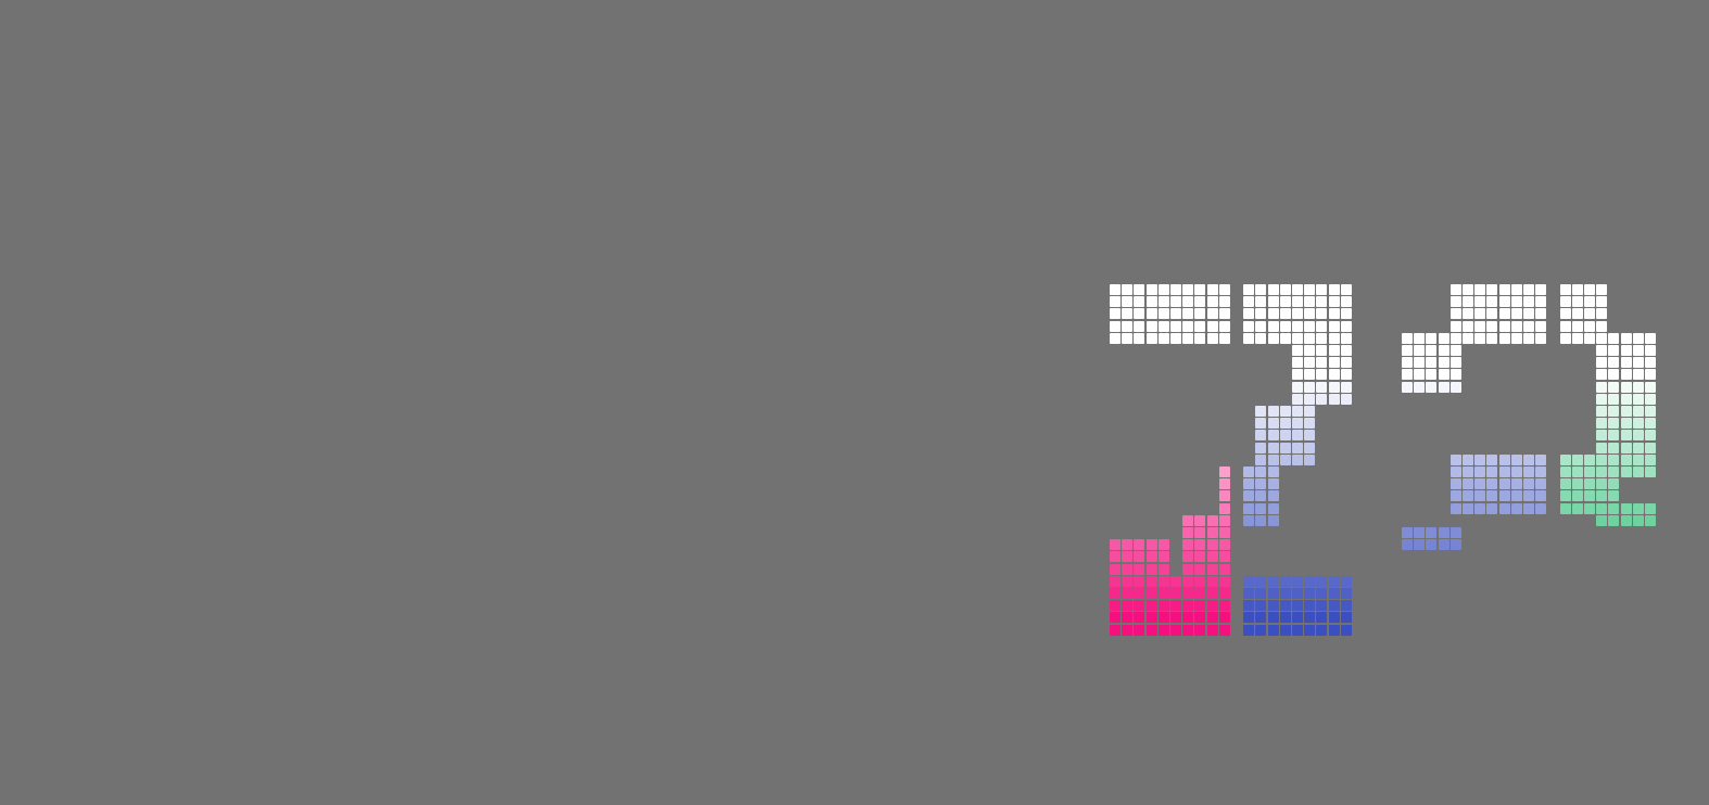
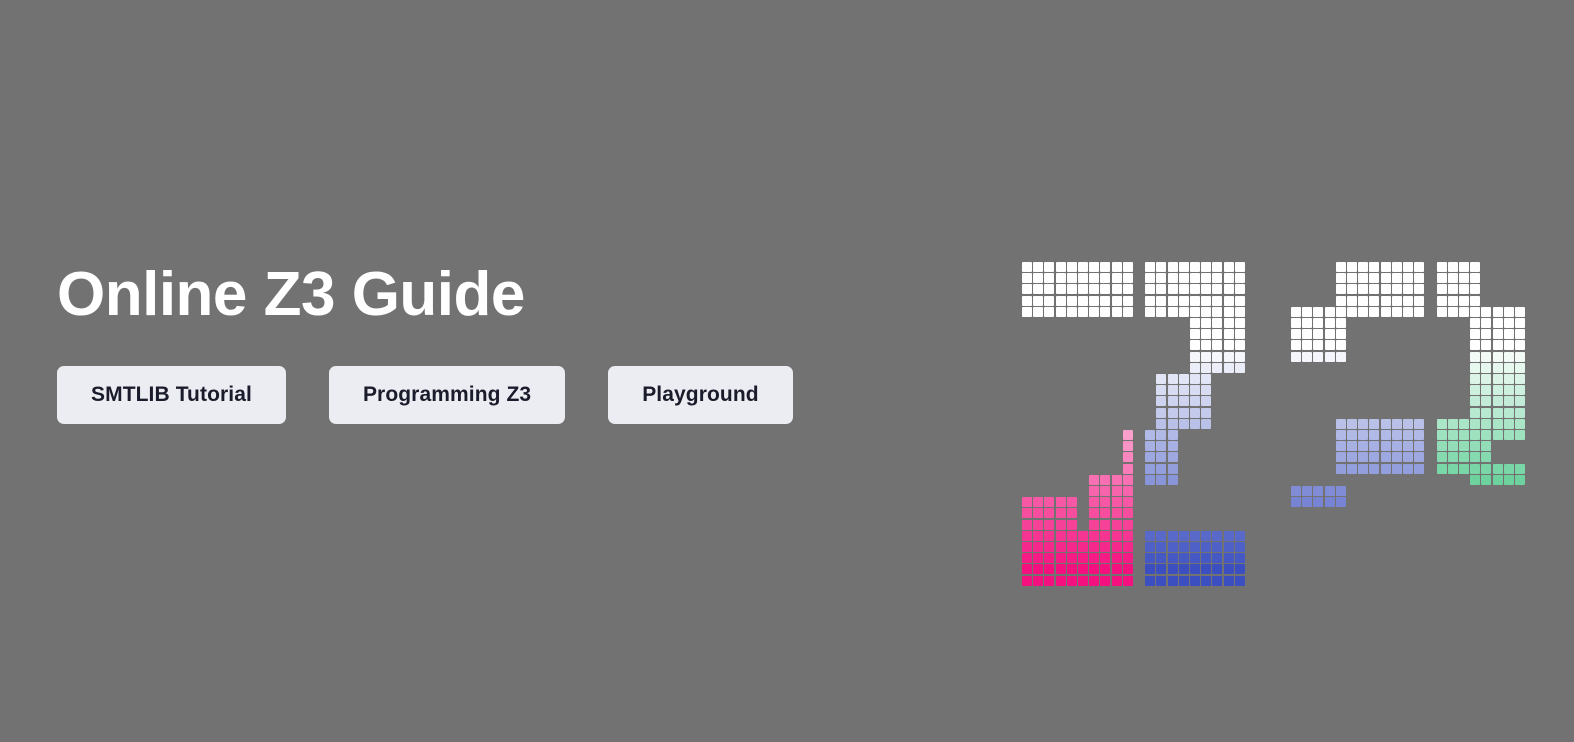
+ Online Z3 Guide
+ SMTLIB Tutorial
+ Programming Z3
+ Playground
